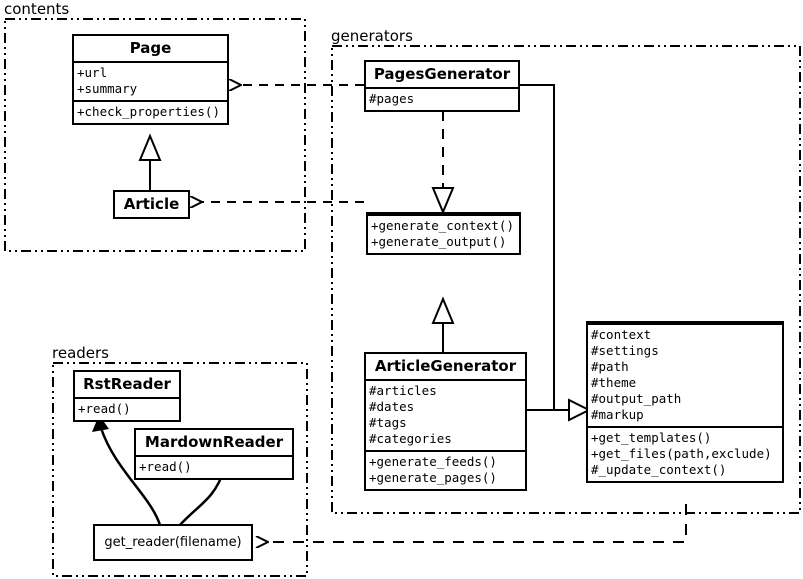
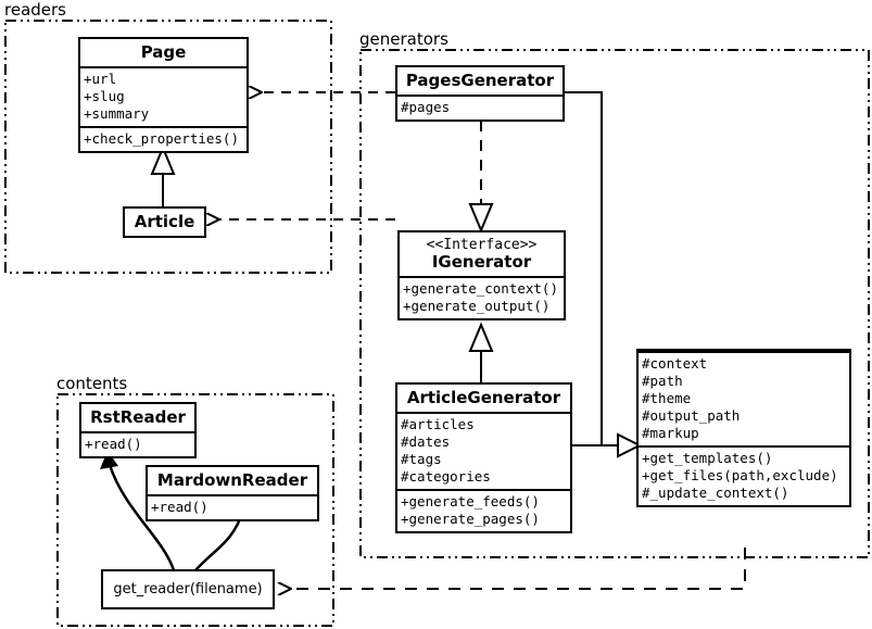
- contents
+ readers
  generators
- readers
+ contents
  Page
  +url
+ +slug
  +summary
  +check_properties()
  Article
  PagesGenerator
  #pages
+ <<Interface>>
+ IGenerator
  +generate_context()
  +generate_output()
  ArticleGenerator
  #articles
  #dates
  #tags
  #categories
  +generate_feeds()
  +generate_pages()
  #context
- #settings
  #path
  #theme
  #output_path
  #markup
  +get_templates()
  +get_files(path,exclude)
  #_update_context()
  RstReader
  +read()
  MardownReader
  +read()
  get_reader(filename)
